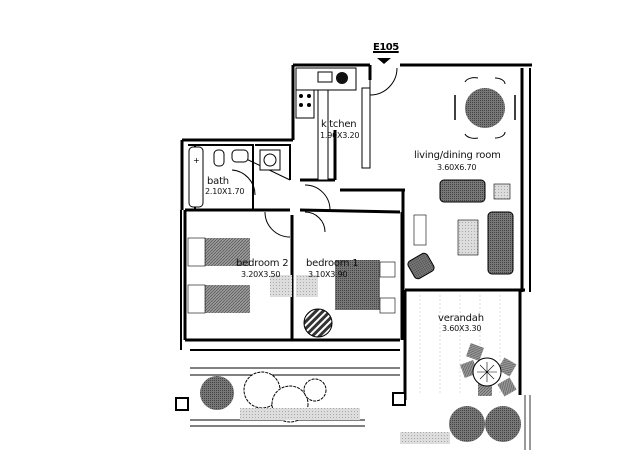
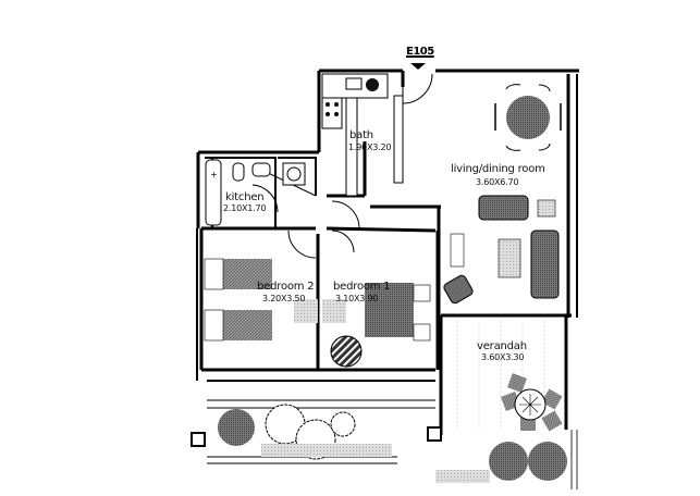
  +
  E105
- kitchen
+ bath
  1.90X3.20
- bath
+ kitchen
  2.10X1.70
  living/dining room
  3.60X6.70
  bedroom 2
  3.20X3.50
  bedroom 1
  3.10X3.90
  verandah
  3.60X3.30
